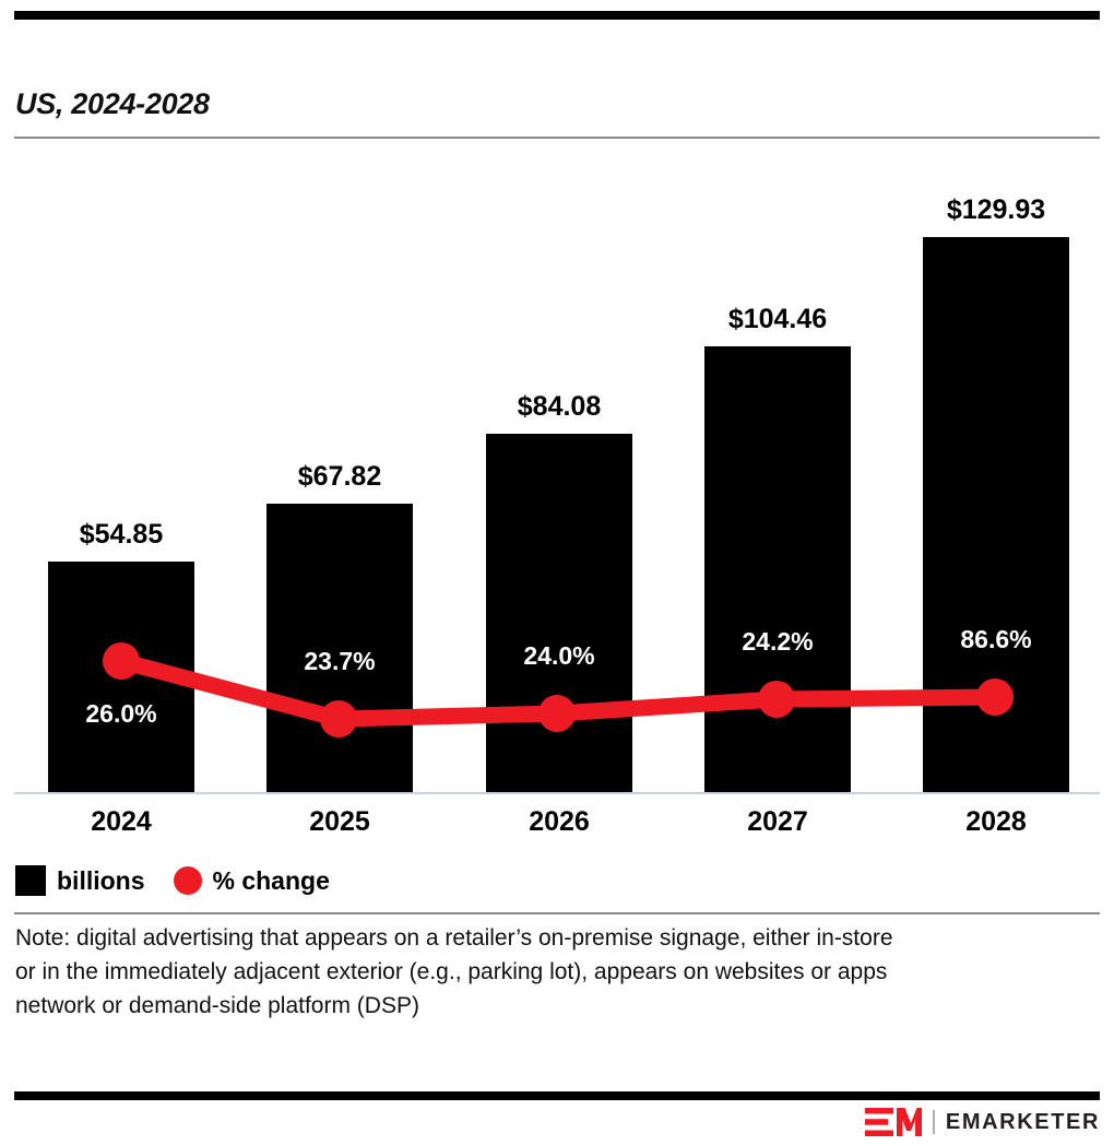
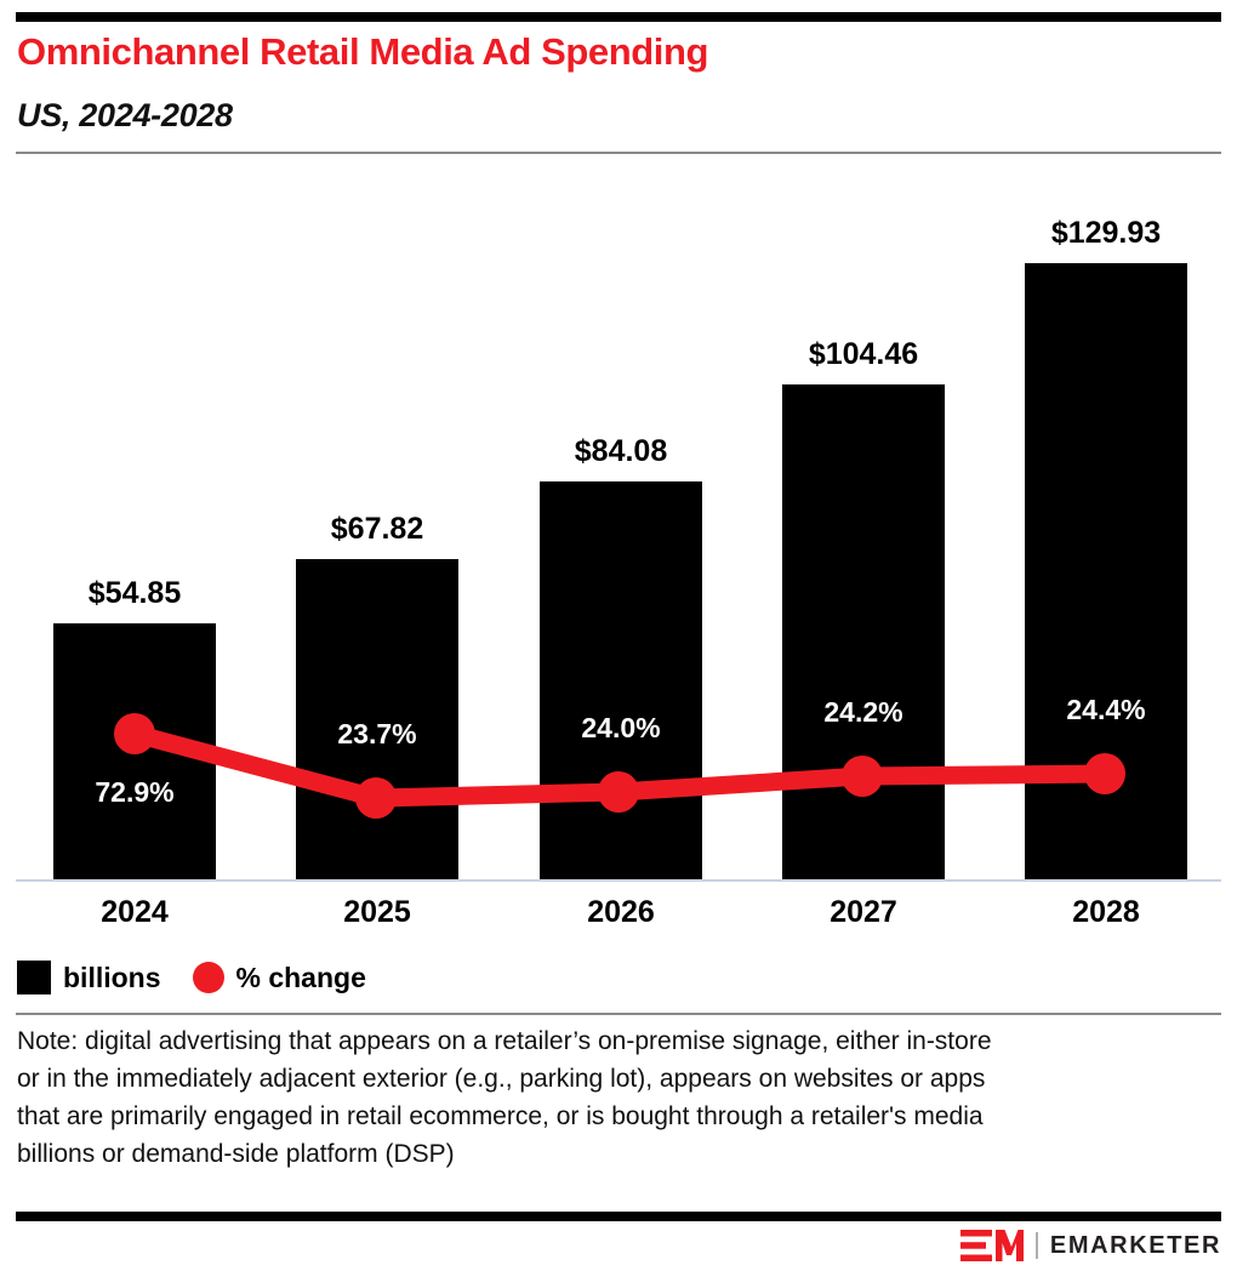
+ Omnichannel Retail Media Ad Spending
  US, 2024-2028
  $54.85
  $67.82
  $84.08
  $104.46
  $129.93
- 26.0%
+ 72.9%
  23.7%
  24.0%
  24.2%
- 86.6%
+ 24.4%
  2024
  2025
  2026
  2027
  2028
  billions
  % change
  Note: digital advertising that appears on a retailer’s on-premise signage, either in-store
  or in the immediately adjacent exterior (e.g., parking lot), appears on websites or apps
+ that are primarily engaged in retail ecommerce, or is bought through a retailer's media
- network or demand-side platform (DSP)
+ billions or demand-side platform (DSP)
  EMARKETER
